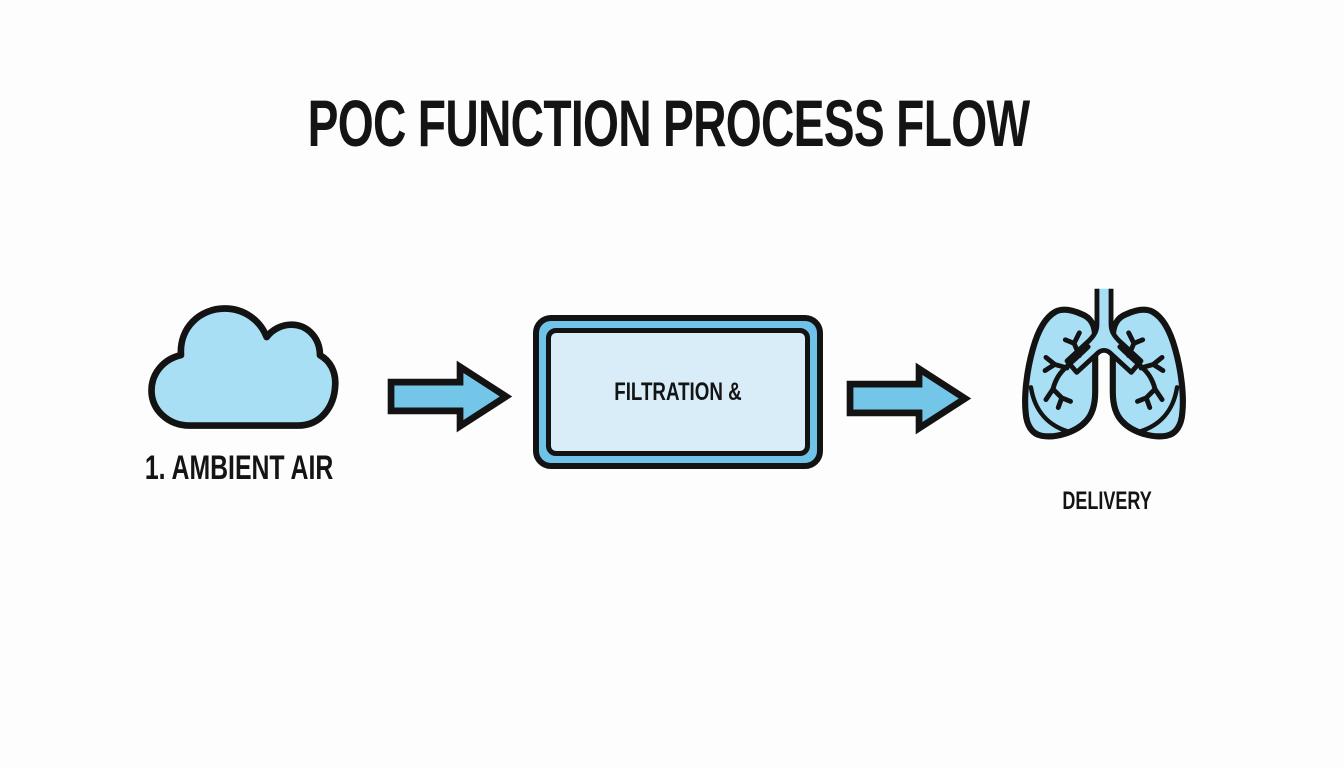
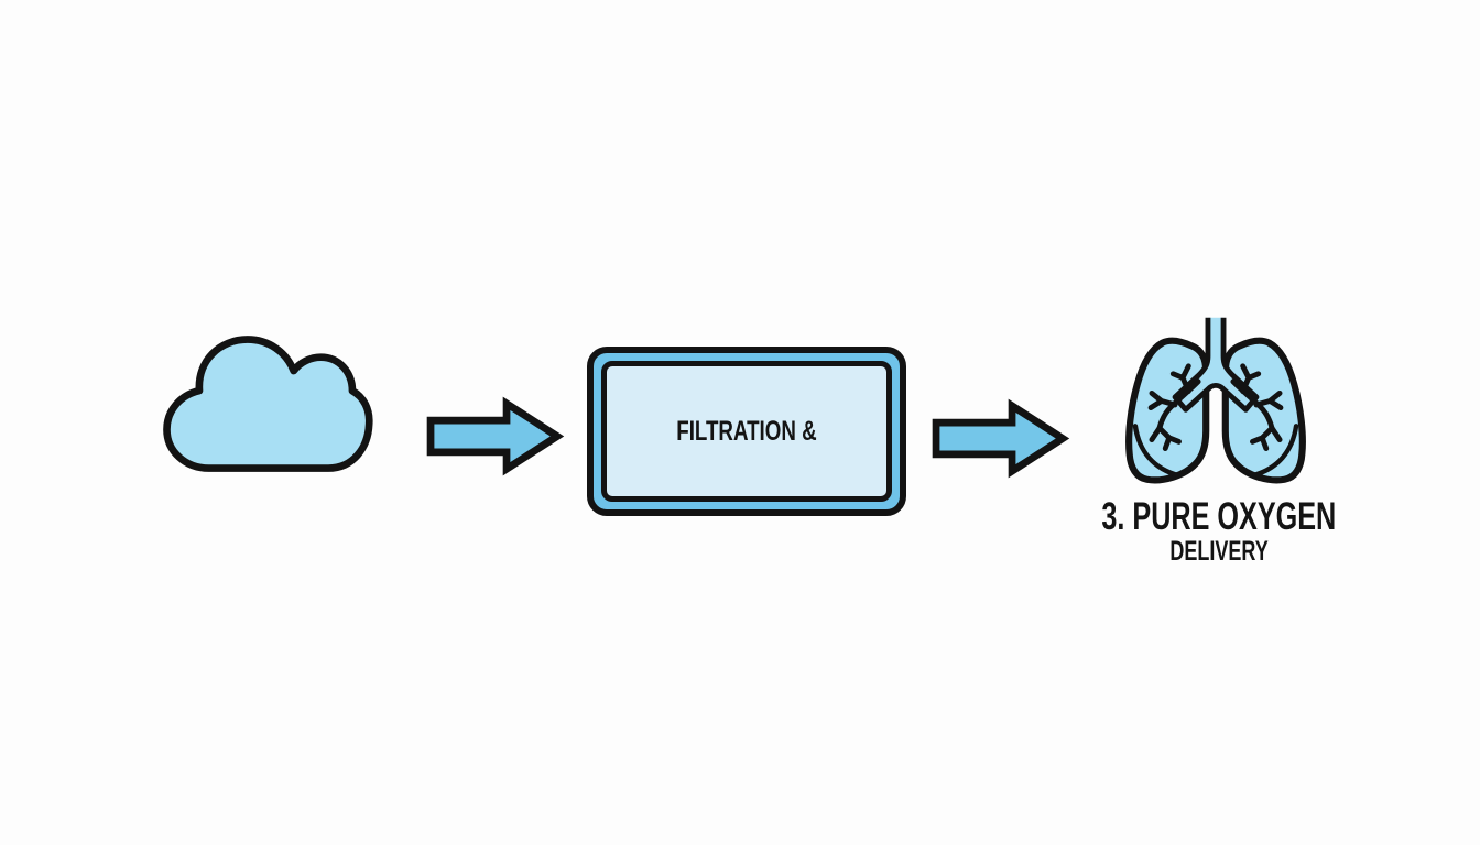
- POC FUNCTION PROCESS FLOW
- 1. AMBIENT AIR
  FILTRATION &
+ 3. PURE OXYGEN
  DELIVERY
